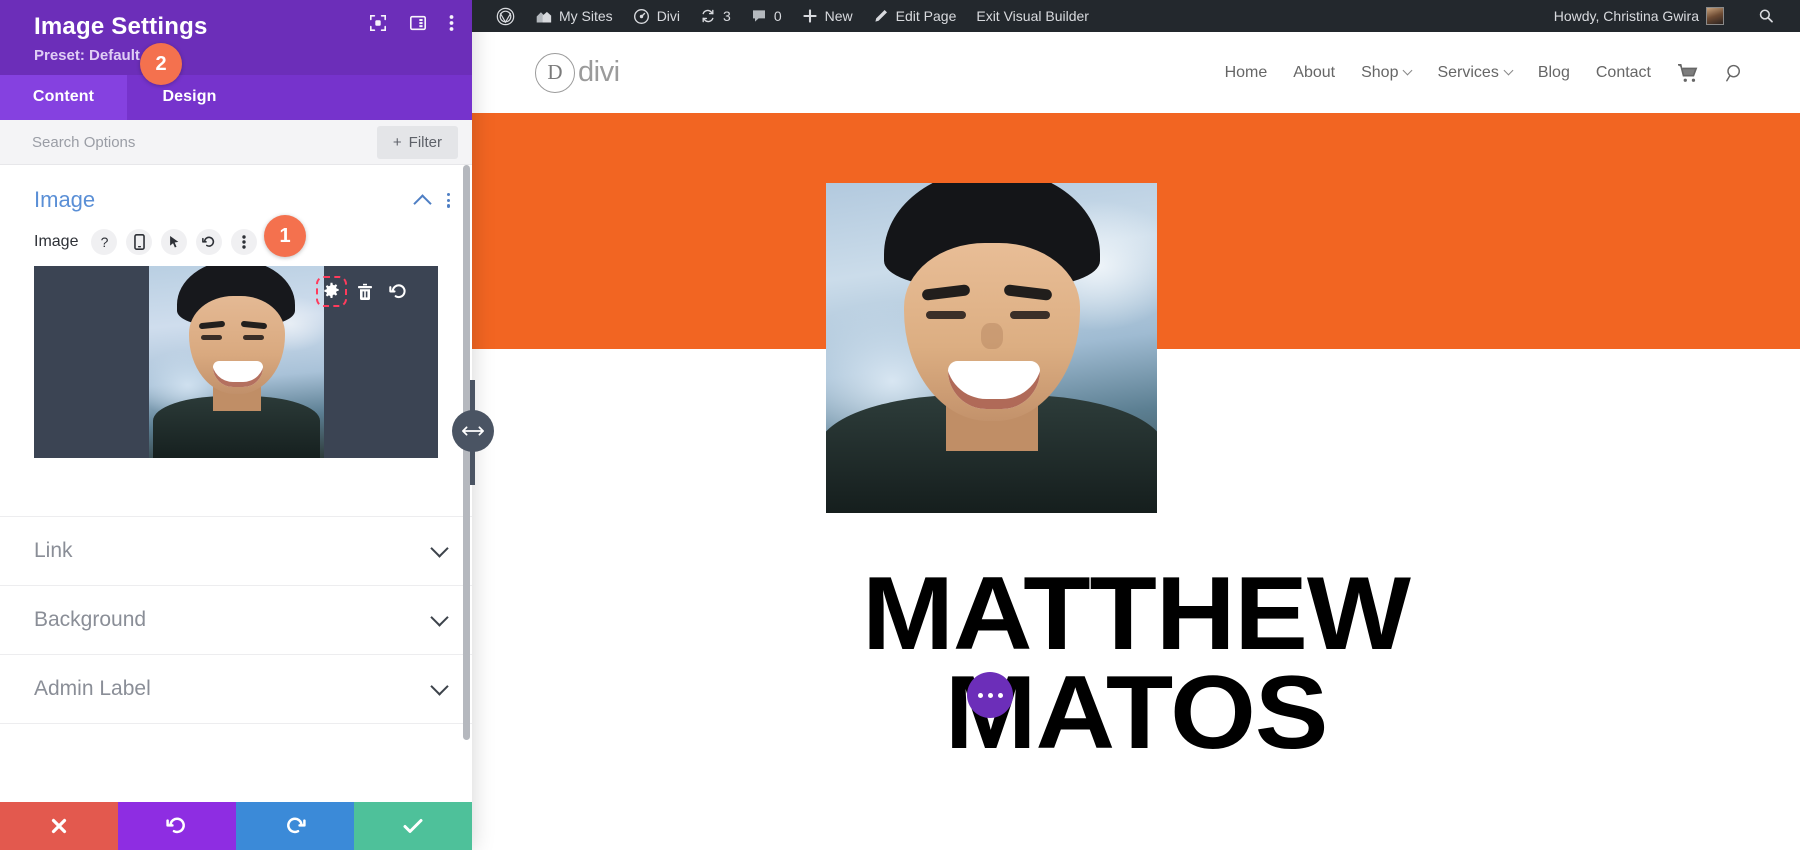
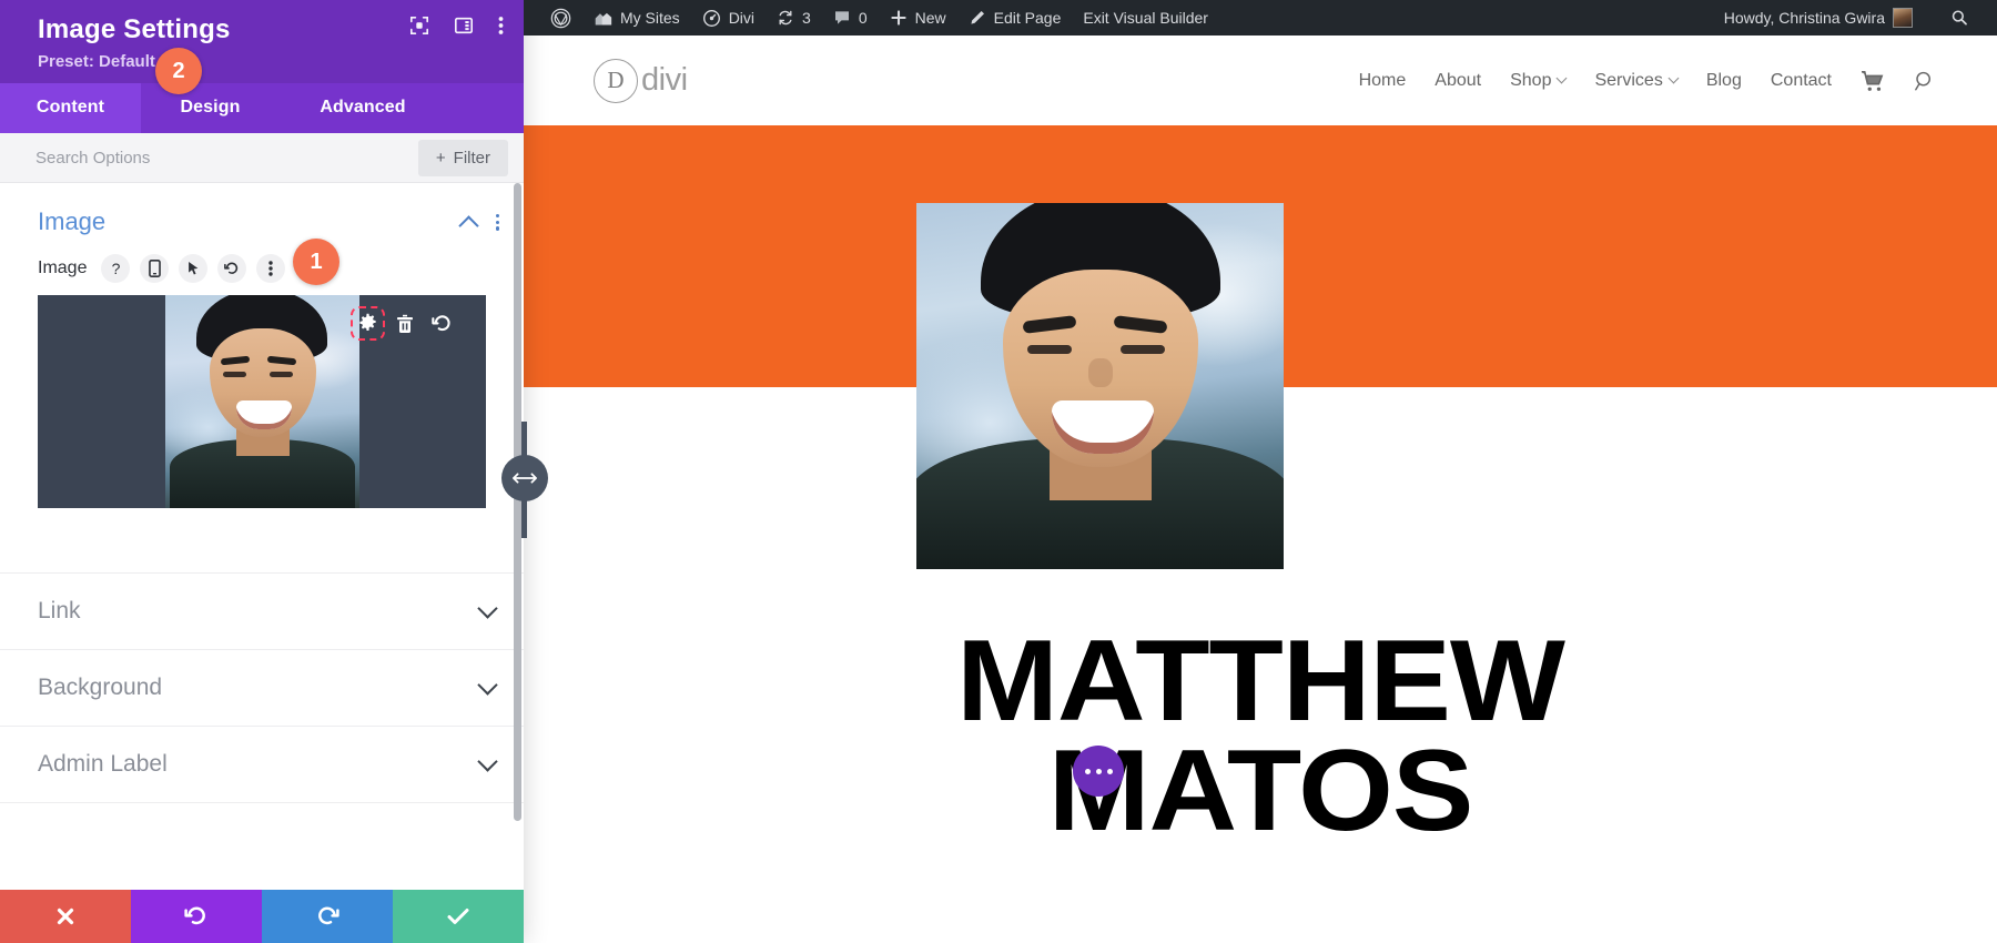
  MATTHEW
  ATOS
  D
  divi
  Home
  About
  Shop
  Services
  Blog
  Contact
  My Sites
  Divi
  3
  0
  New
  Edit Page
  Exit Visual Builder
  Howdy, Christina Gwira
  Image Settings
  Preset: Default
  Content
  Design
+ Advanced
  Search Options
  +
  Filter
  Image
  Image
  ?
  Link
  Background
  Admin Label
  2
  1
